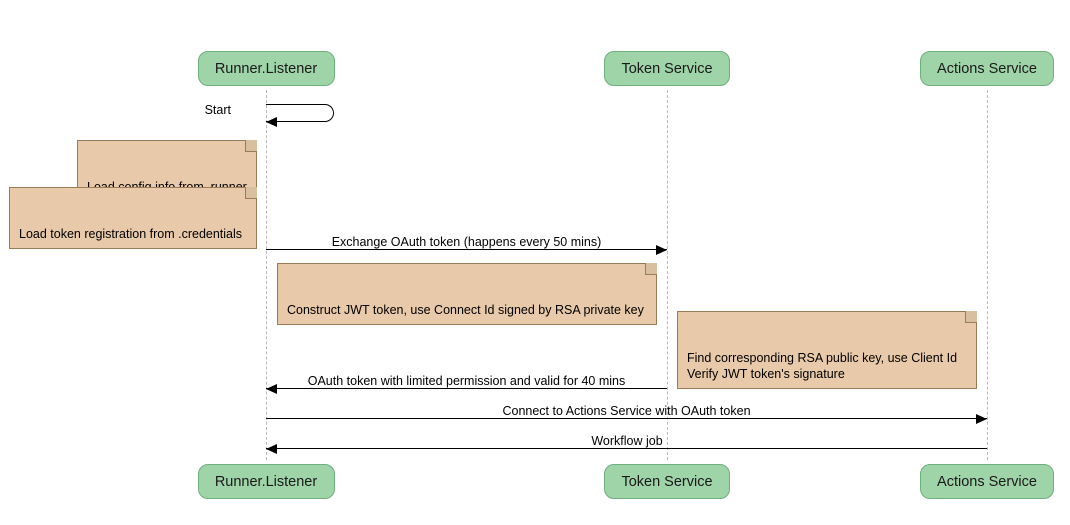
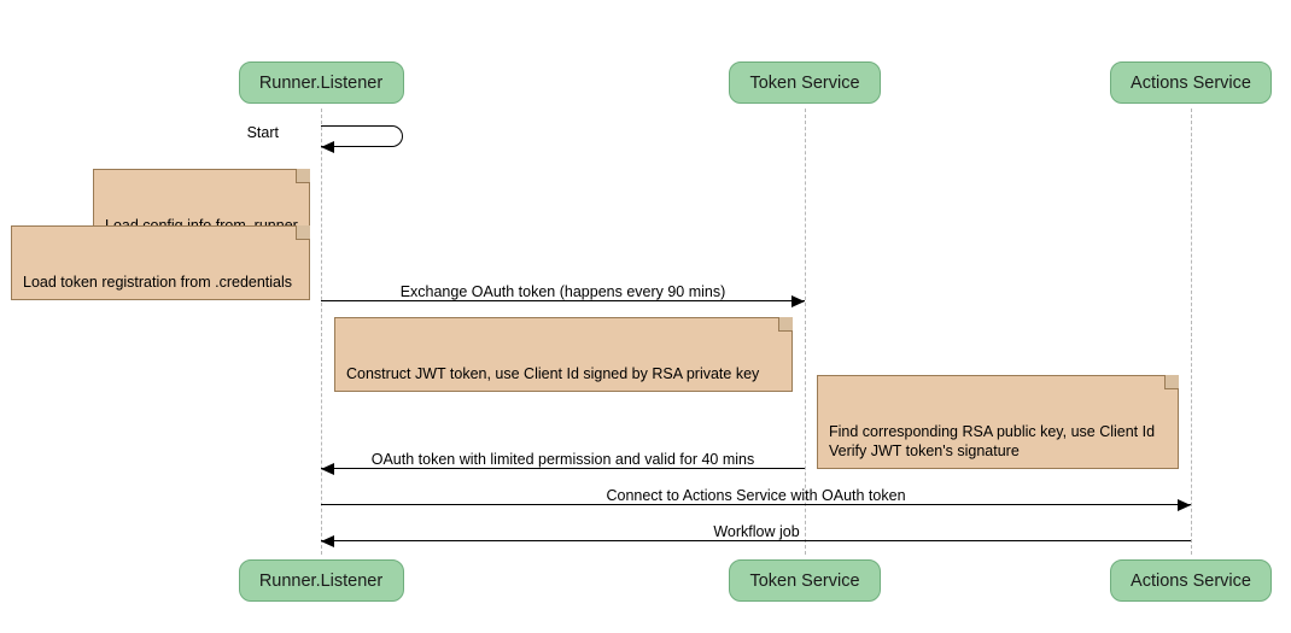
  Runner.Listener
  Token Service
  Actions Service
  Runner.Listener
  Token Service
  Actions Service
  Start
  Load token registration from .credentials
- Construct JWT token, use Connect Id signed by RSA private key
+ Construct JWT token, use Client Id signed by RSA private key
  Find corresponding RSA public key, use Client Id
  Verify JWT token's signature
- Exchange OAuth token (happens every 50 mins)
+ Exchange OAuth token (happens every 90 mins)
  OAuth token with limited permission and valid for 40 mins
  Connect to Actions Service with OAuth token
  Workflow job
